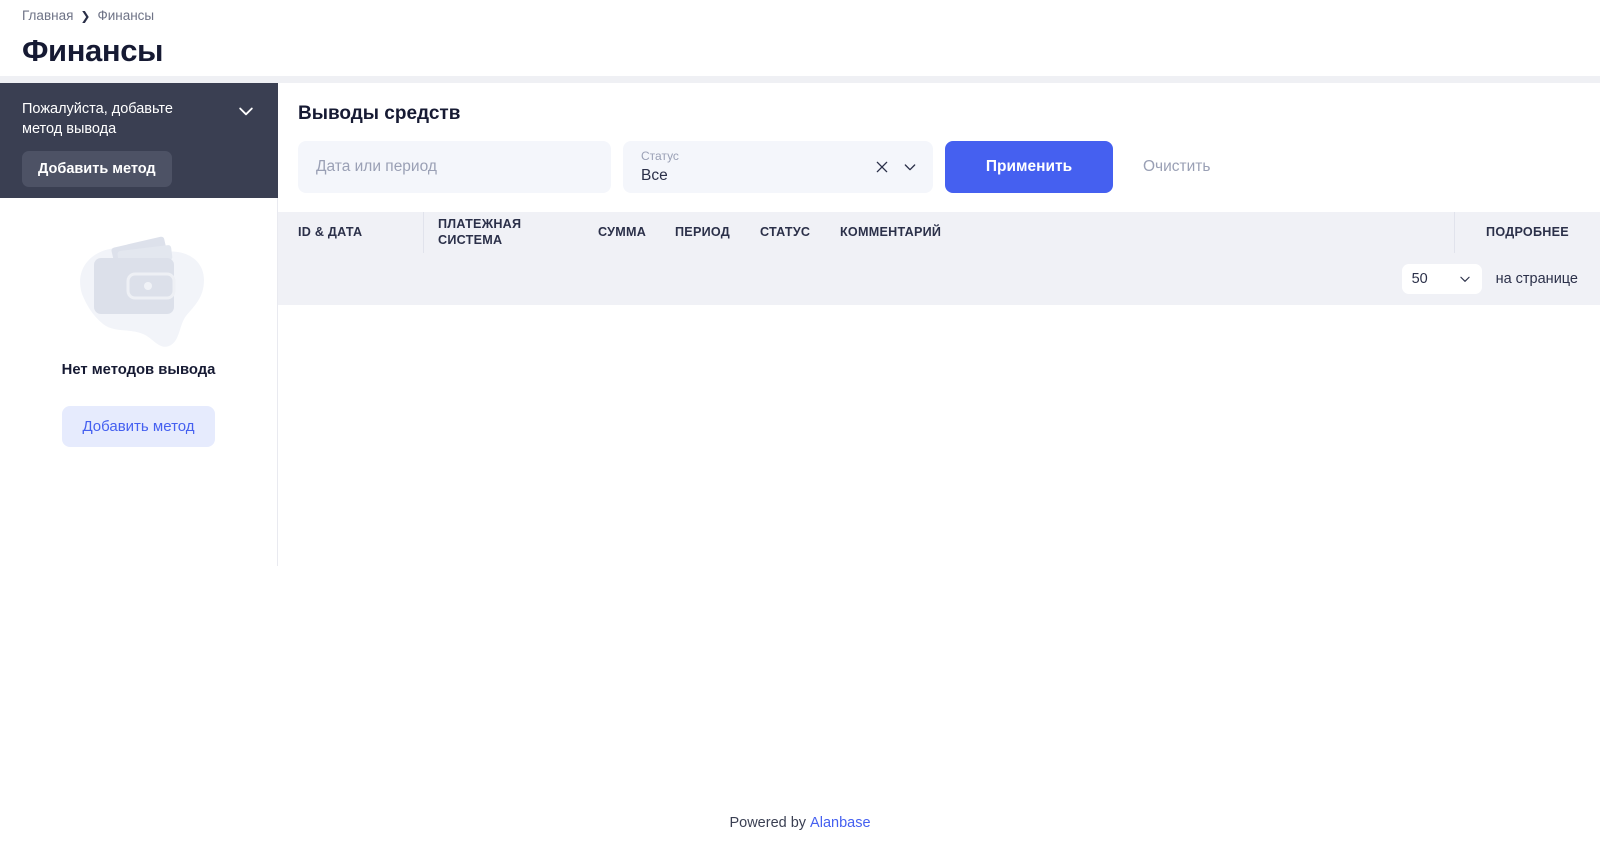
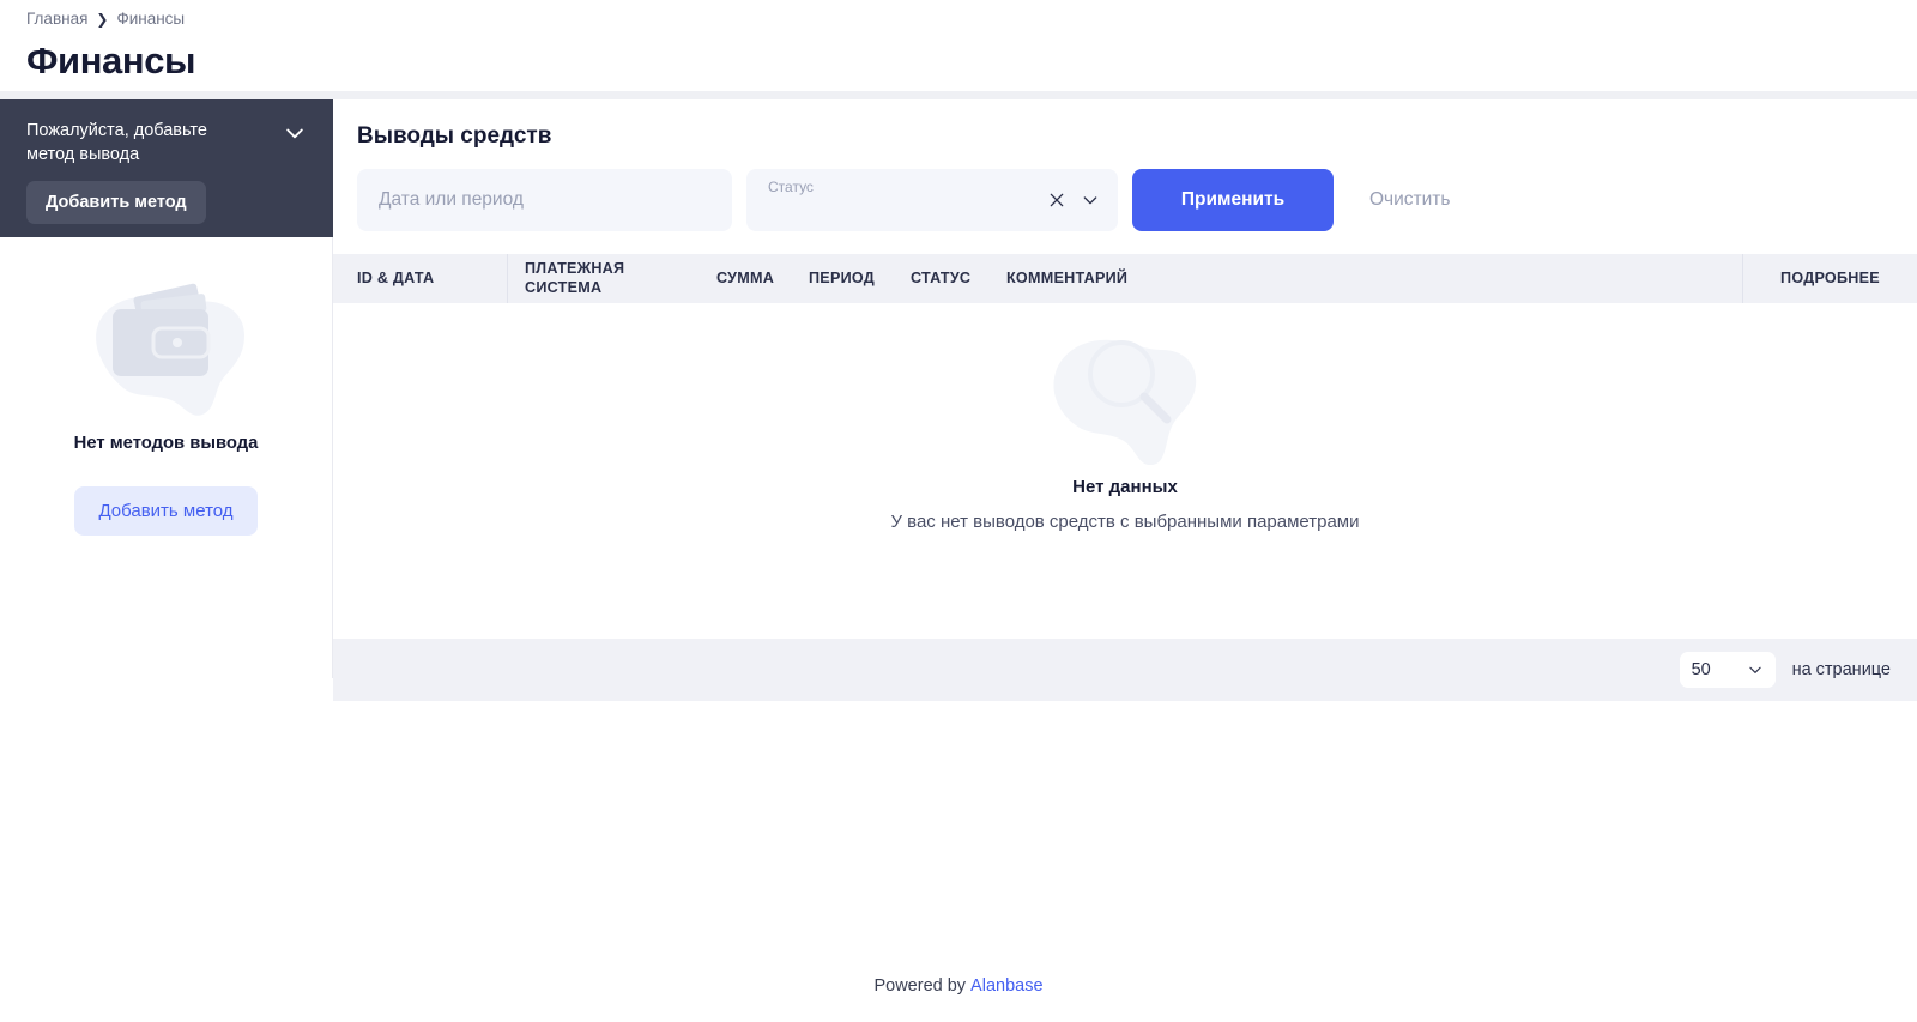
  Главная
  ❯
  Финансы
  Финансы
  Пожалуйста, добавьте метод вывода
  Добавить метод
  Нет методов вывода
  Добавить метод
  Выводы средств
  Дата или период
  Статус
- Все
  Применить
  Очистить
  ID & ДАТА
  ПЛАТЕЖНАЯ
  СИСТЕМА
  СУММА
  ПЕРИОД
  СТАТУС
  КОММЕНТАРИЙ
  ПОДРОБНЕЕ
+ Нет данных
+ У вас нет выводов средств с выбранными параметрами
  50
  на странице
  Powered by Alanbase
